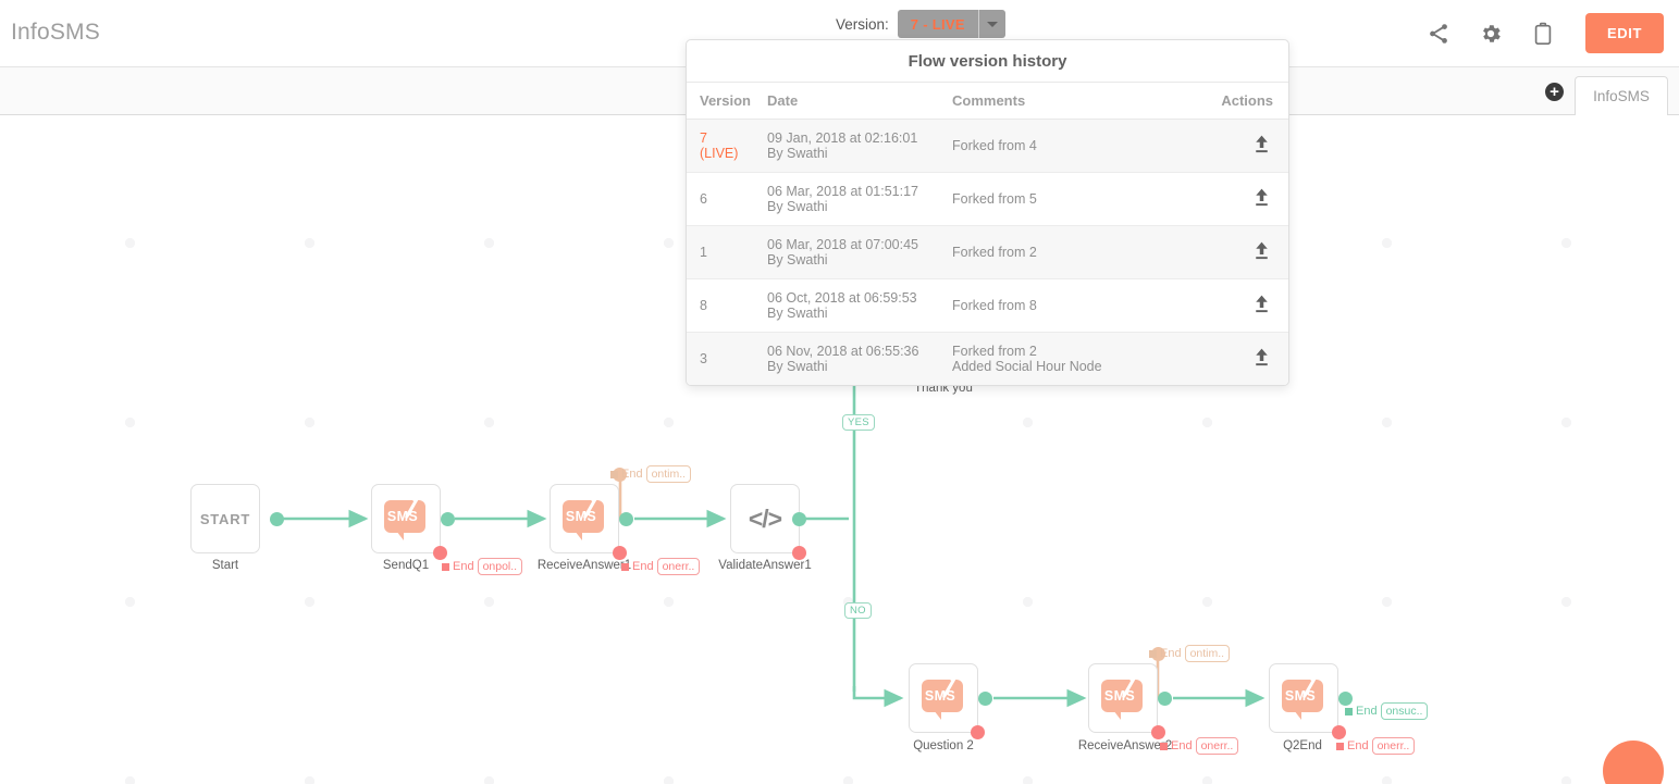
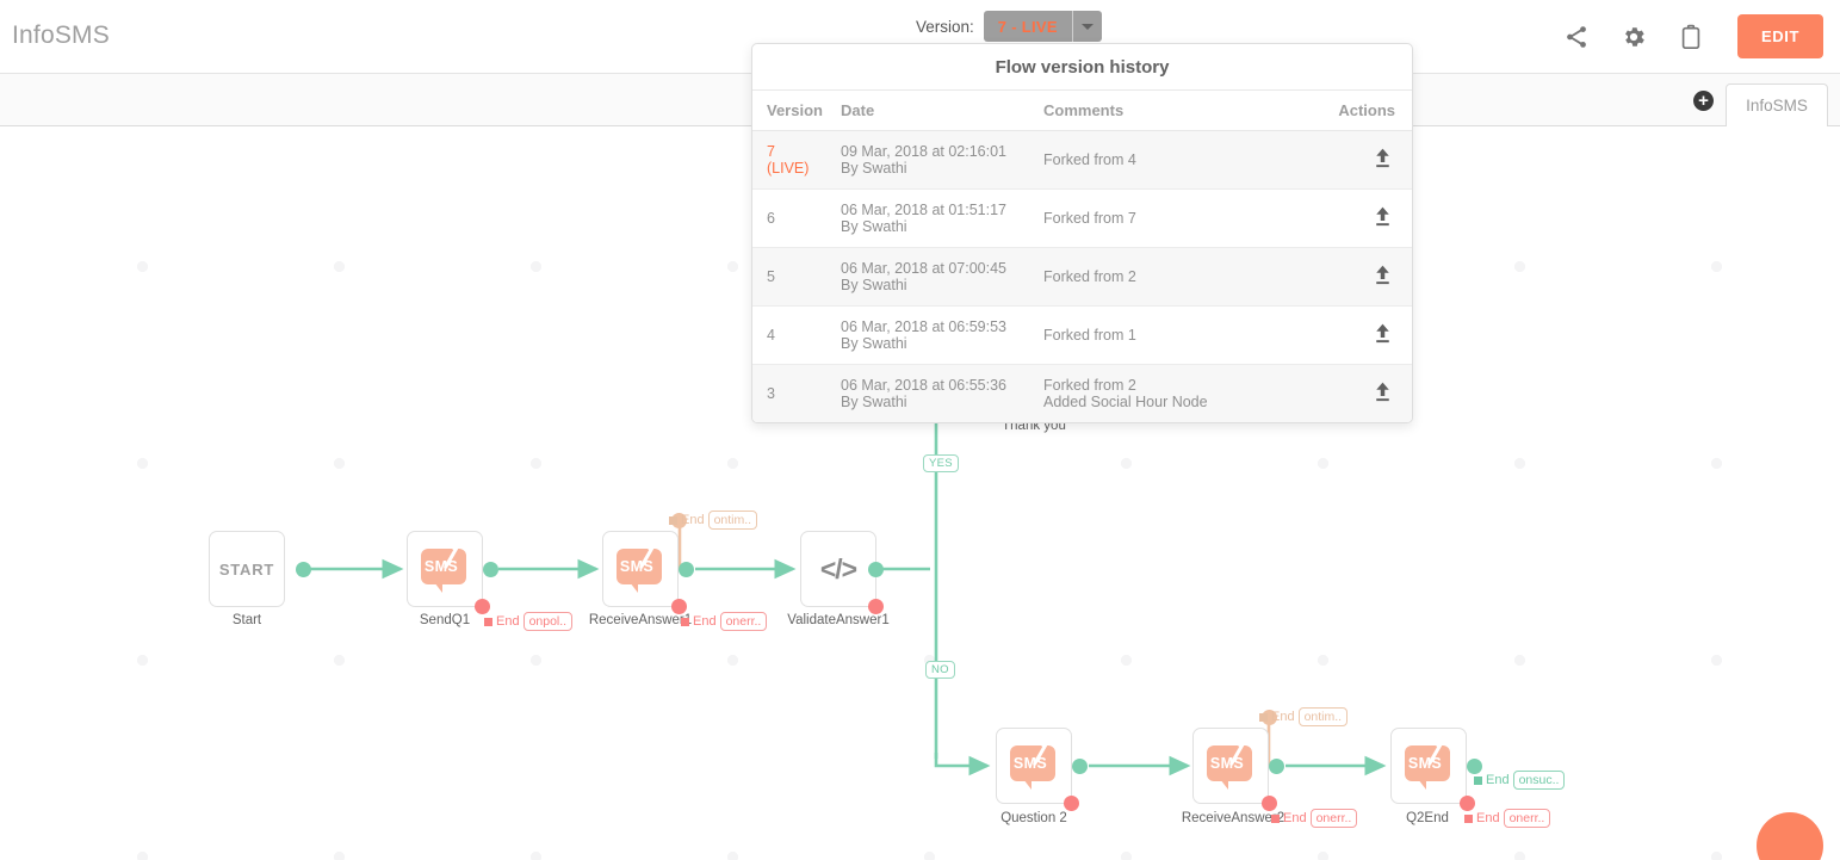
  START
  Start
  SMS
  SendQ1
  End
  onpol..
  SMS
  ReceiveAnswe
  End
  ontim..
  End
  onerr..
  </>
  ValidateAnswer1
  YES
  NO
  Thank you
  SMS
  Question 2
  SMS
  ReceiveAnswe2
  End
  ontim..
  End
  onerr..
  SMS
  Q2End
  End
  onsuc..
  End
  onerr..
  +
  InfoSMS
  InfoSMS
  Version:
  7 - LIVE
  EDIT
  Flow version history
  Version
  Date
  Comments
  Actions
  7
  (LIVE)
- 09 Jan, 2018 at 02:16:01
+ 09 Mar, 2018 at 02:16:01
  By Swathi
  Forked from 4
  6
  06 Mar, 2018 at 01:51:17
  By Swathi
- Forked from 5
+ Forked from 7
- 1
+ 5
  06 Mar, 2018 at 07:00:45
  By Swathi
  Forked from 2
- 8
+ 4
- 06 Oct, 2018 at 06:59:53
+ 06 Mar, 2018 at 06:59:53
  By Swathi
- Forked from 8
+ Forked from 1
  3
- 06 Nov, 2018 at 06:55:36
+ 06 Mar, 2018 at 06:55:36
  By Swathi
  Forked from 2
  Added Social Hour Node
